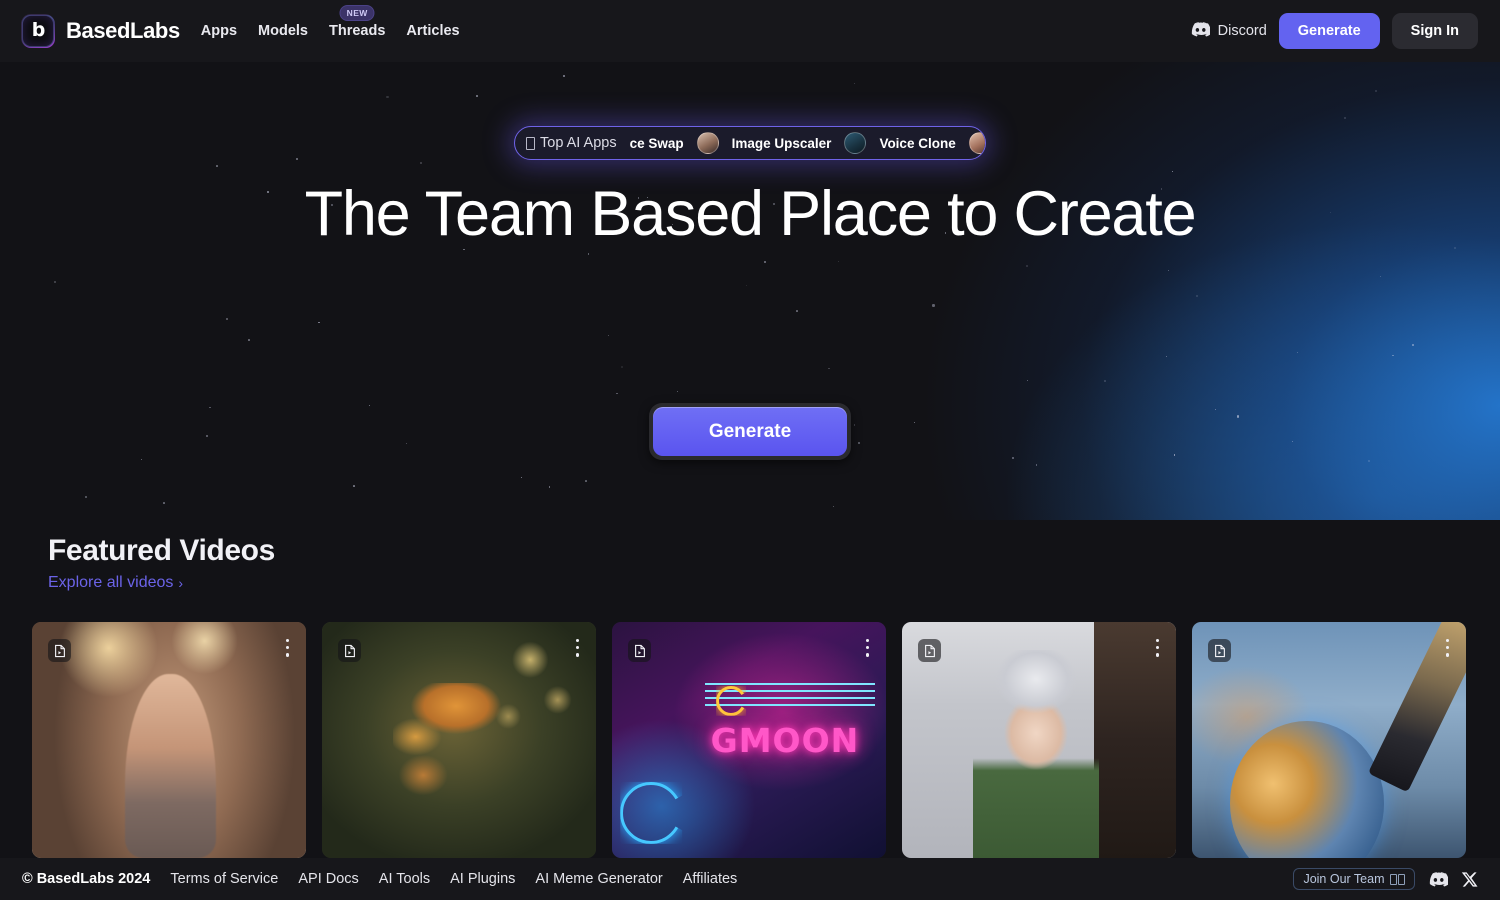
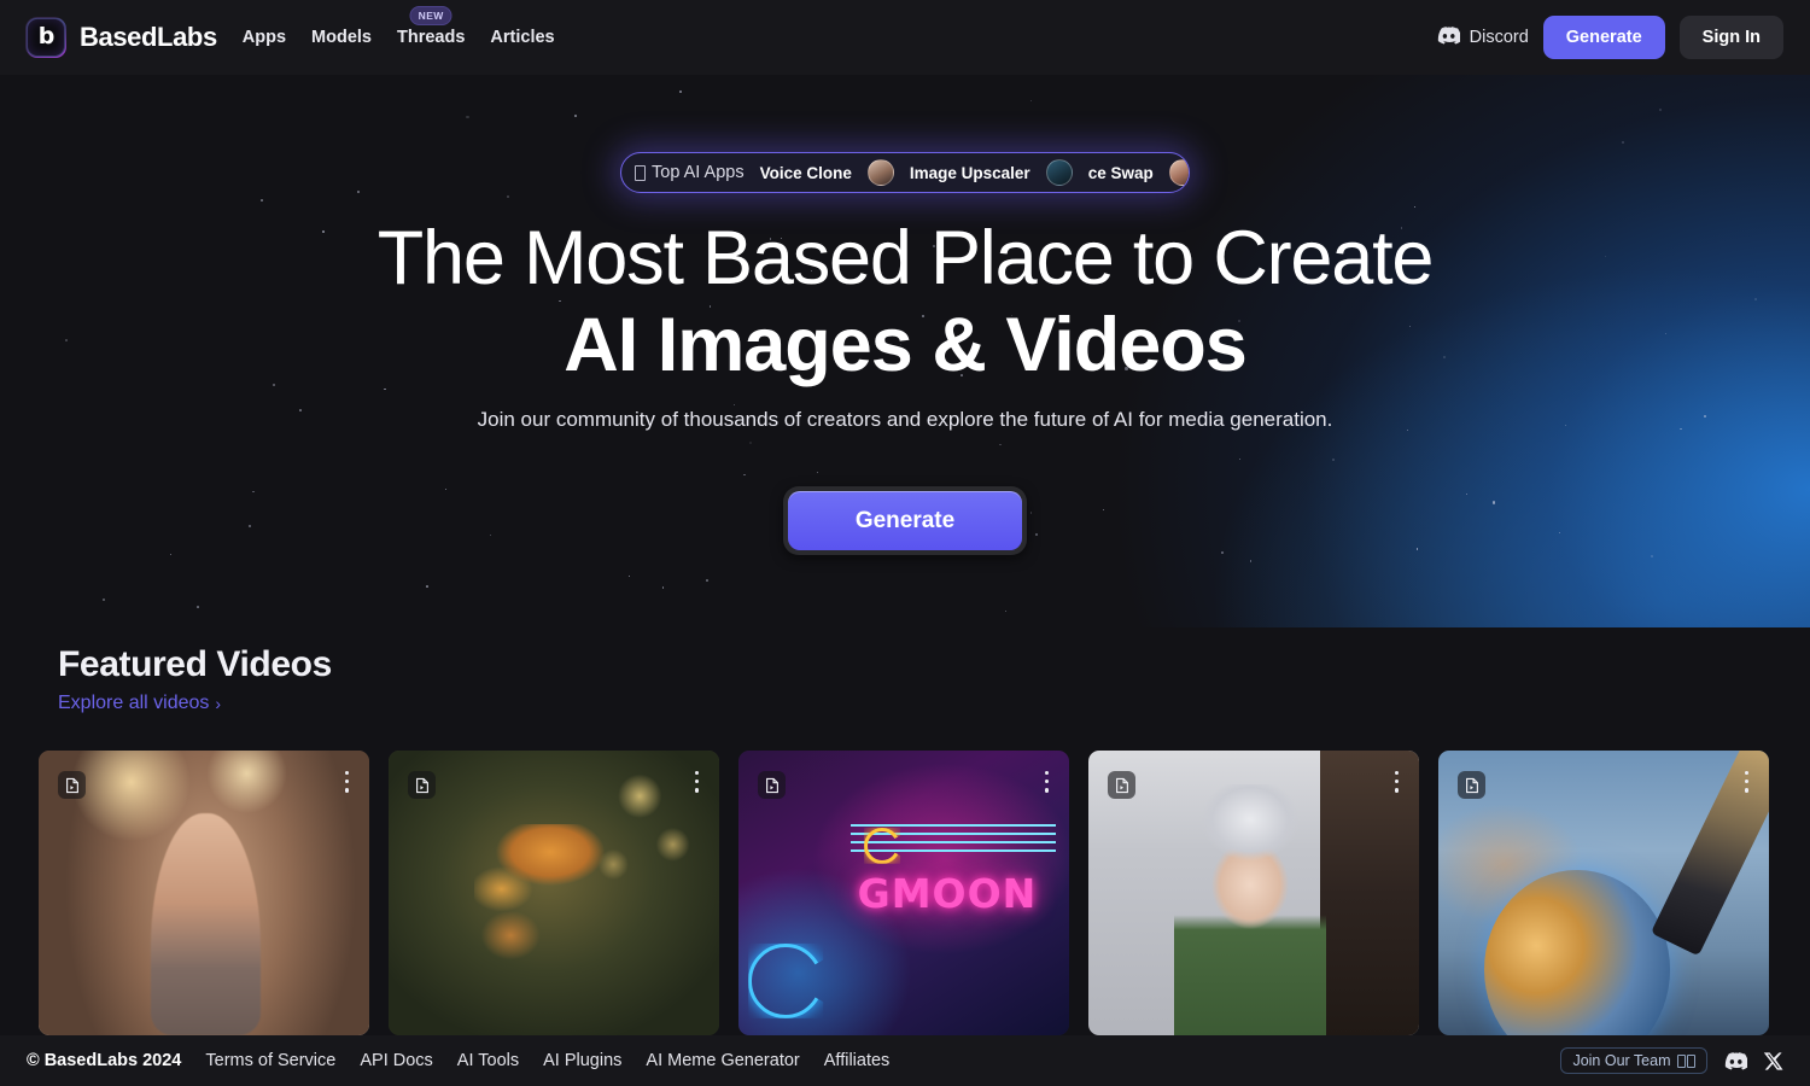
  b
  BasedLabs
  Apps
  Models
  NEW
  Threads
  Articles
  Discord
  Generate
  Sign In
  Top AI Apps
- ce Swap
+ Voice Clone
  Image Upscaler
- Voice Clone
+ ce Swap
- The Team Based Place to Create
+ The Most Based Place to Create
+ AI Images & Videos
+ Join our community of thousands of creators and explore the future of AI for media generation.
  Generate
  Featured Videos
  Explore all videos
  ›
  GMOON
  © BasedLabs 2024
  Terms of Service
  API Docs
  AI Tools
  AI Plugins
  AI Meme Generator
  Affiliates
  Join Our Team
